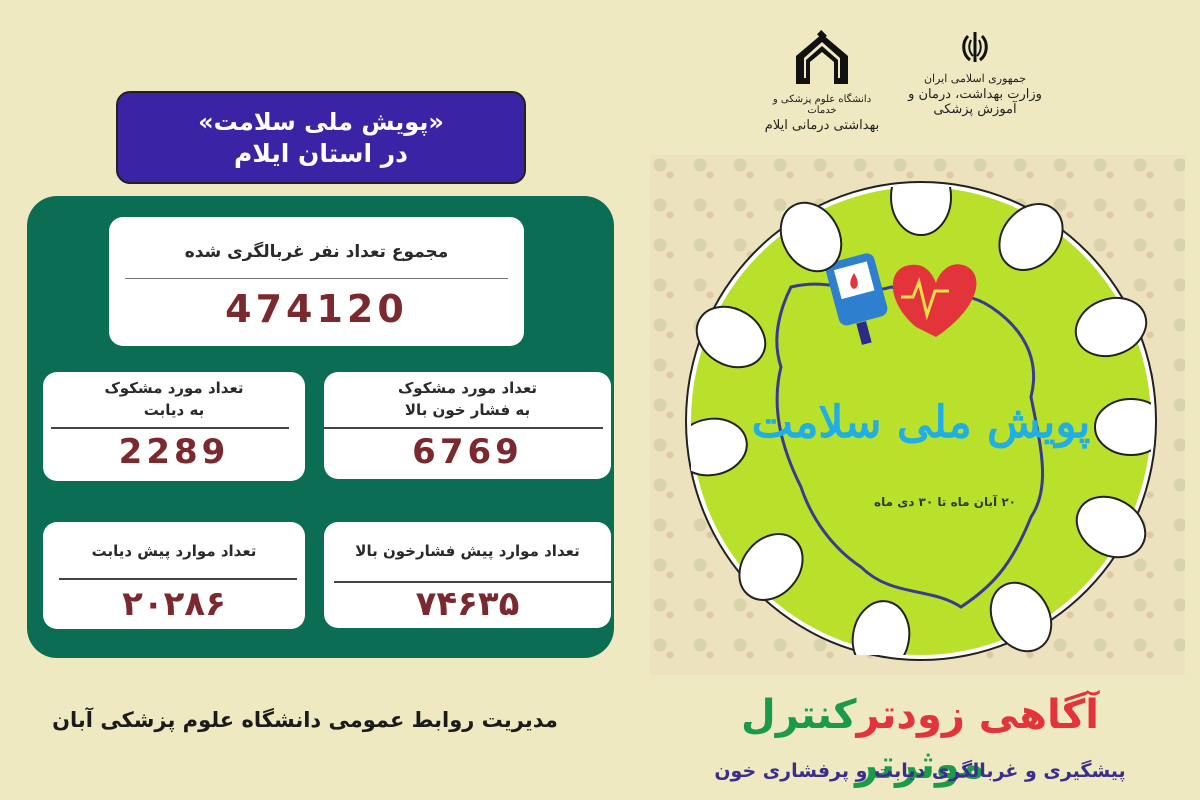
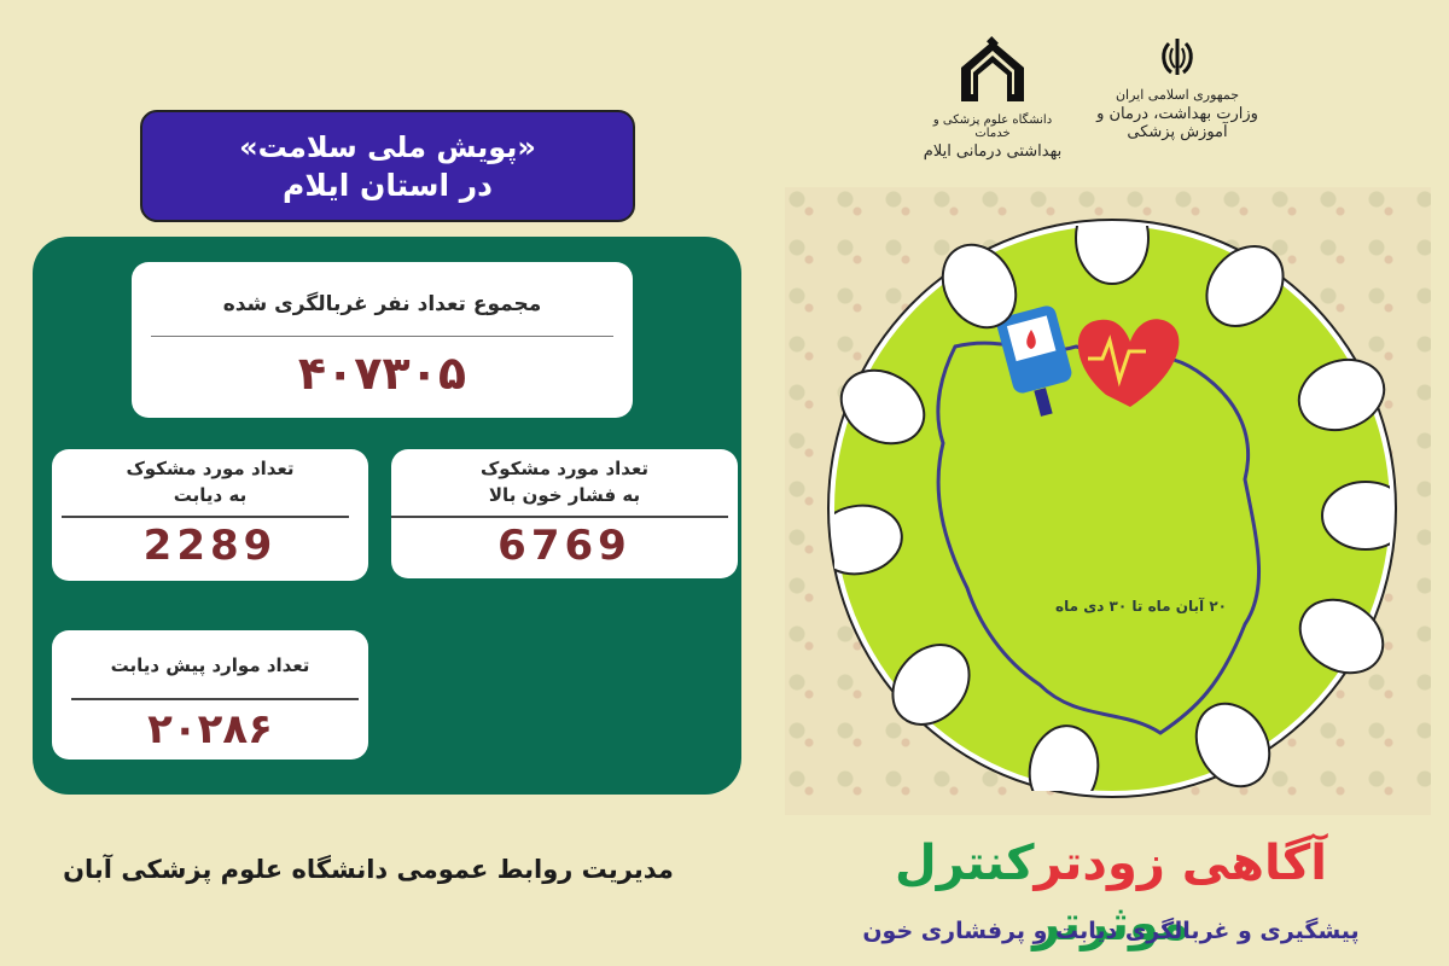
  «پویش ملی سلامت»
  در استان ایلام
  مجموع تعداد نفر غربالگری شده
- 474120
+ ۴۰۷۳۰۵
  تعداد مورد مشکوک
  به فشار خون بالا
  6769
  تعداد مورد مشکوک
  به دیابت
  2289
- تعداد موارد پیش فشارخون بالا
- ۷۴۶۳۵
  تعداد موارد پیش دیابت
  ۲۰۲۸۶
  مدیریت روابط عمومی دانشگاه علوم پزشکی آبان
  جمهوری اسلامی ایران
  وزارت بهداشت، درمان و آموزش پزشکی
  دانشگاه علوم پزشکی و خدمات
  بهداشتی درمانی ایلام
- پویش ملی سلامت
  ۲۰ آبان ماه تا ۳۰ دی ماه
  آگاهی زودترکنترل موثرتر
  پیشگیری و غربالگری دیابت و پرفشاری خون
